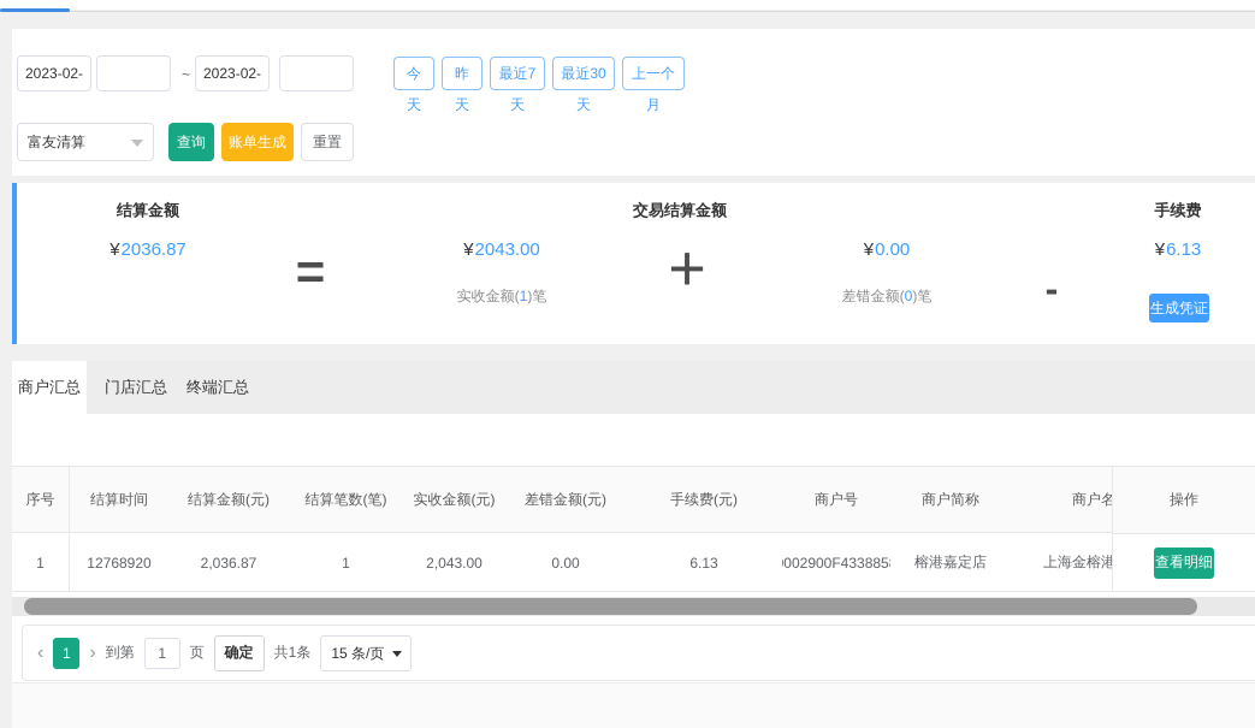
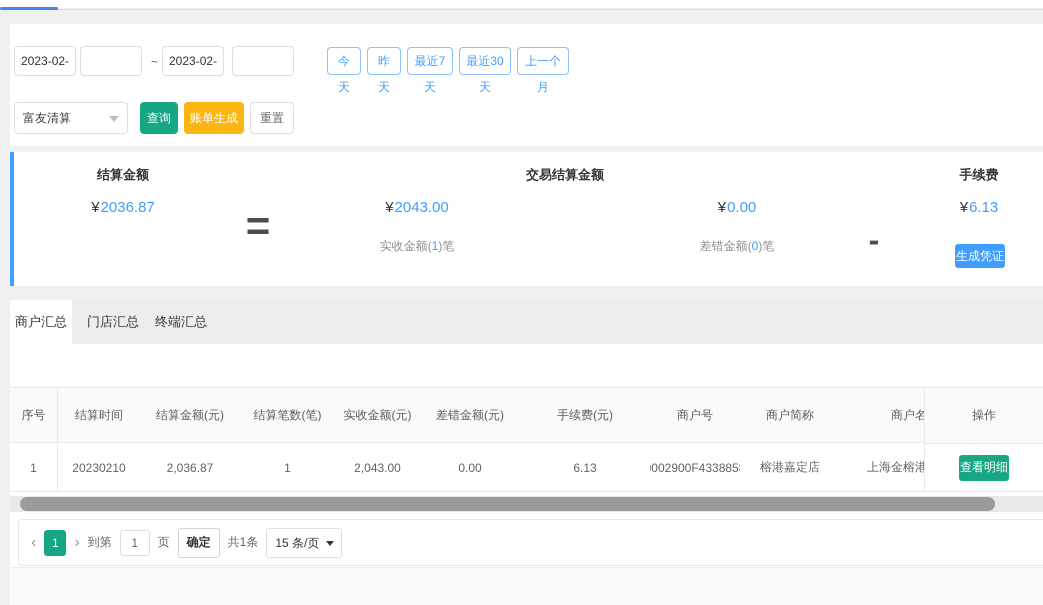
  2023-02-
  ~
  2023-02-
  今天
  昨天
  最近7天
  最近30天
  上一个月
  富友清算
  查询
  账单生成
  重置
  结算金额
  ¥2036.87
  =
  交易结算金额
  ¥2043.00
  实收金额(1)笔
- +
  ¥0.00
  差错金额(0)笔
  -
  手续费
  ¥6.13
  生成凭证
  商户汇总
  门店汇总
  终端汇总
  序号
  结算时间
  结算金额(元)
  结算笔数(笔)
  实收金额(元)
  差错金额(元)
  手续费(元)
  商户号
  商户简称
  商户名
  1
- 12768920
+ 20230210
  2,036.87
  1
  2,043.00
  0.00
  6.13
  002900F433885
  榕港嘉定店
  操作
  查看明细
  ‹
  1
  ›
  到第
  1
  页
  确定
  共1条
  15 条/页
